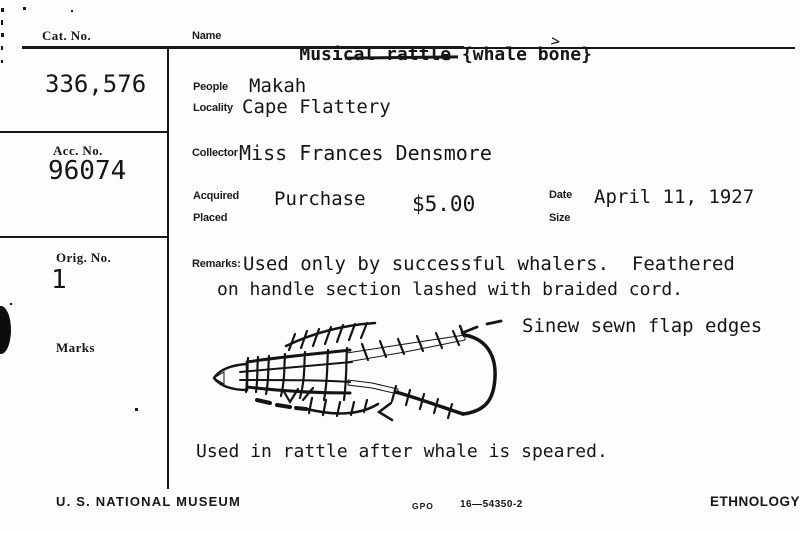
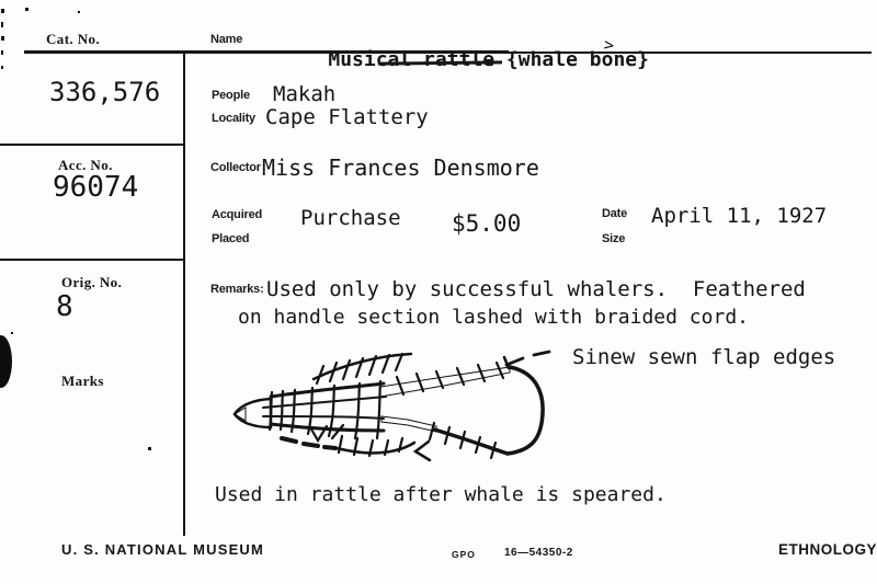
  Cat. No.
  Name
  Musical rattle {whale bone}
  336,576
  Acc. No.
  96074
  Orig. No.
- 1
+ 8
  Marks
  People
  Makah
  Locality
  Cape Flattery
  Collector
  Miss Frances Densmore
  Acquired
  Placed
  Purchase
  $5.00
  Date
  Size
  April 11, 1927
  Remarks:
  Used only by successful whalers. Feathered
  on handle section lashed with braided cord.
  Sinew sewn flap edges
  Used in rattle after whale is speared.
  U. S. NATIONAL MUSEUM
  GPO
  16—54350-2
  ETHNOLOGY
